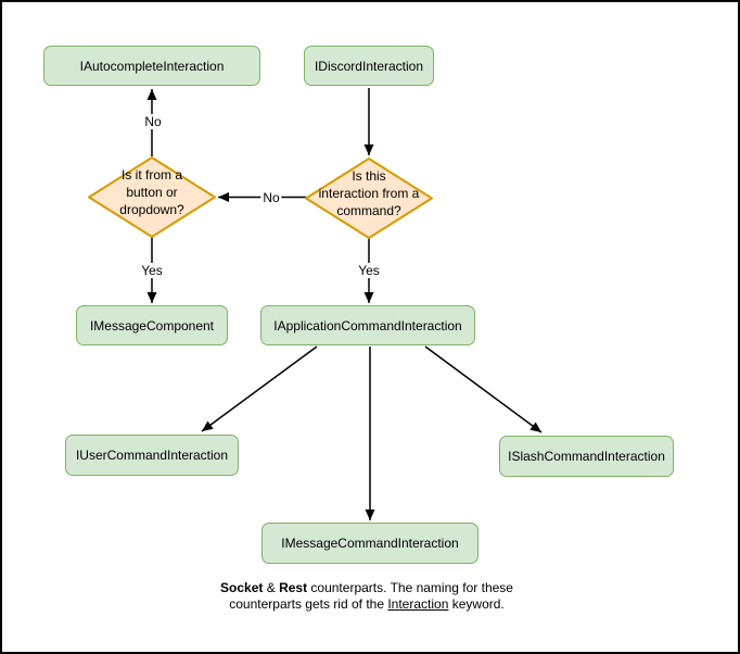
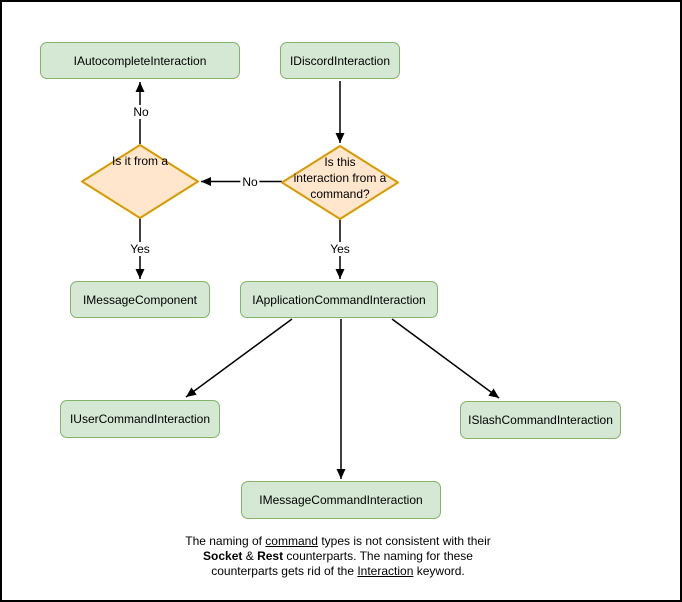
  IAutocompleteInteraction
  IDiscordInteraction
  IMessageComponent
  IApplicationCommandInteraction
  IUserCommandInteraction
  ISlashCommandInteraction
  IMessageCommandInteraction
  Is it from a
- button or
- dropdown?
  Is this
  interaction from a
  command?
  No
  No
  Yes
  Yes
+ The naming of command types is not consistent with their
  Socket & Rest counterparts. The naming for these
  counterparts gets rid of the Interaction keyword.
